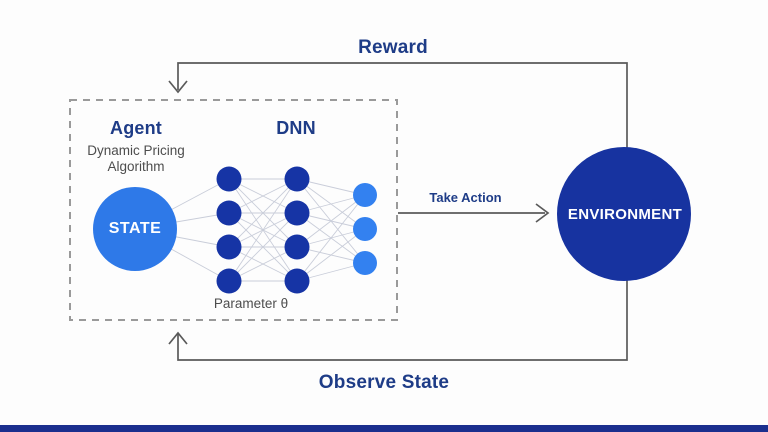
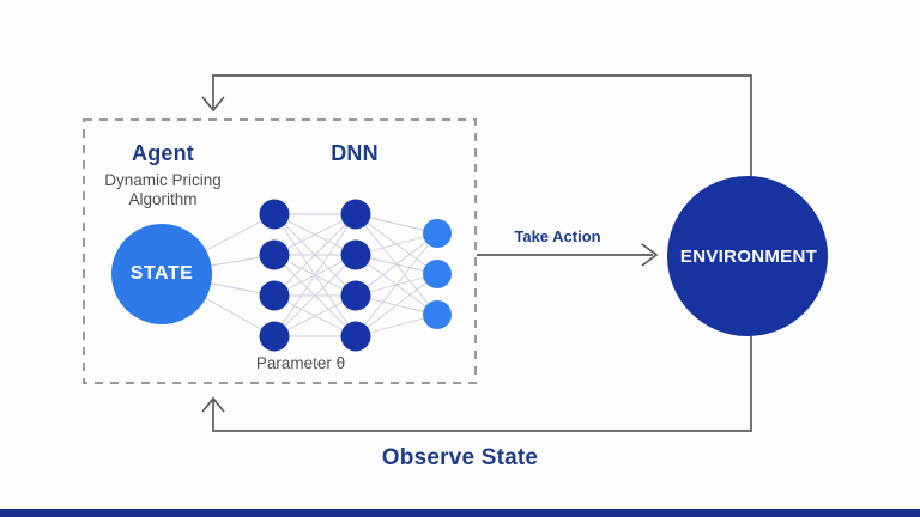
- Reward
  Agent
  Dynamic Pricing Algorithm
  DNN
  STATE
  Parameter θ
  Take Action
  ENVIRONMENT
  Observe State
